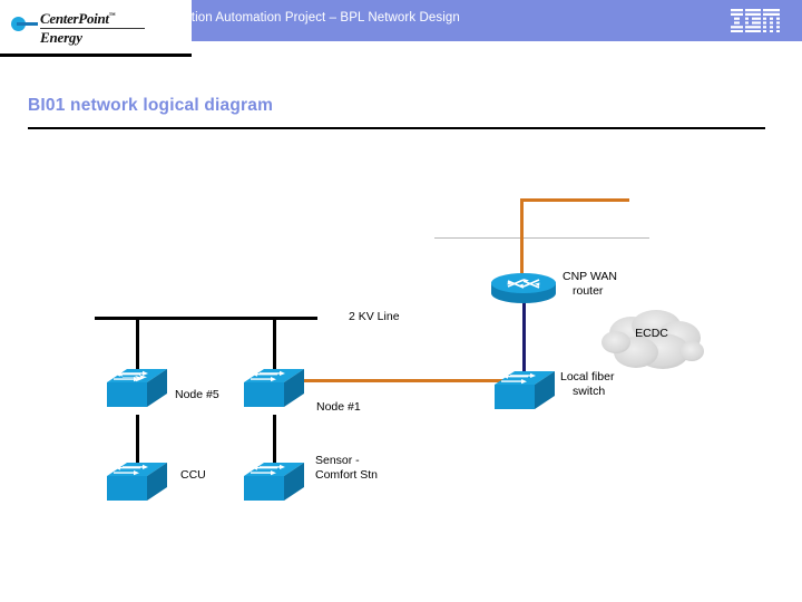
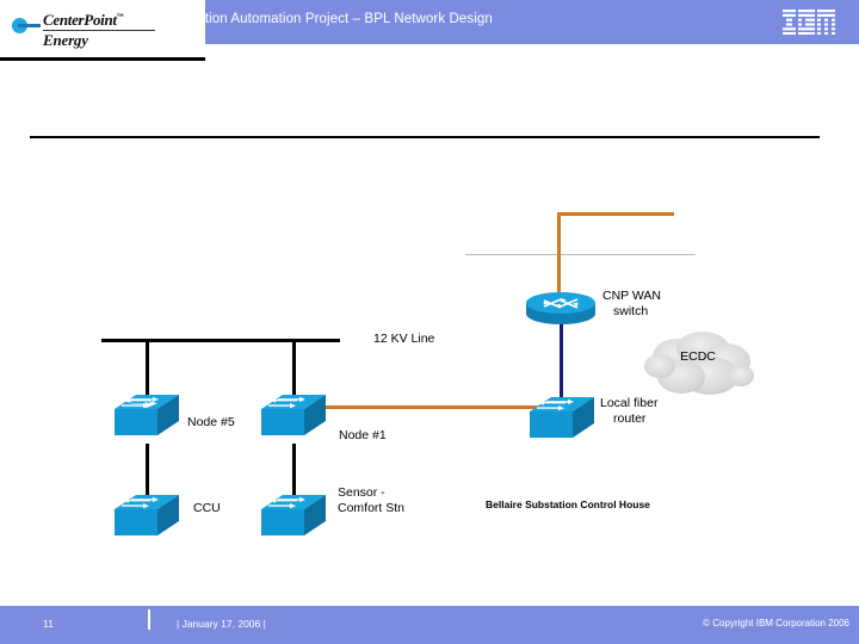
  tion Automation Project – BPL Network Design
  CenterPoint
  Energy
- BI01 network logical diagram
  ECDC
  CNP WAN
- router
+ switch
  Node #5
  Node #1
- 2 KV Line
+ 12 KV Line
  Local fiber
- switch
+ router
  CCU
  Sensor -
  Comfort Stn
+ Bellaire Substation Control House
+ 11
+ | January 17, 2006 |
+ © Copyright IBM Corporation 2006
